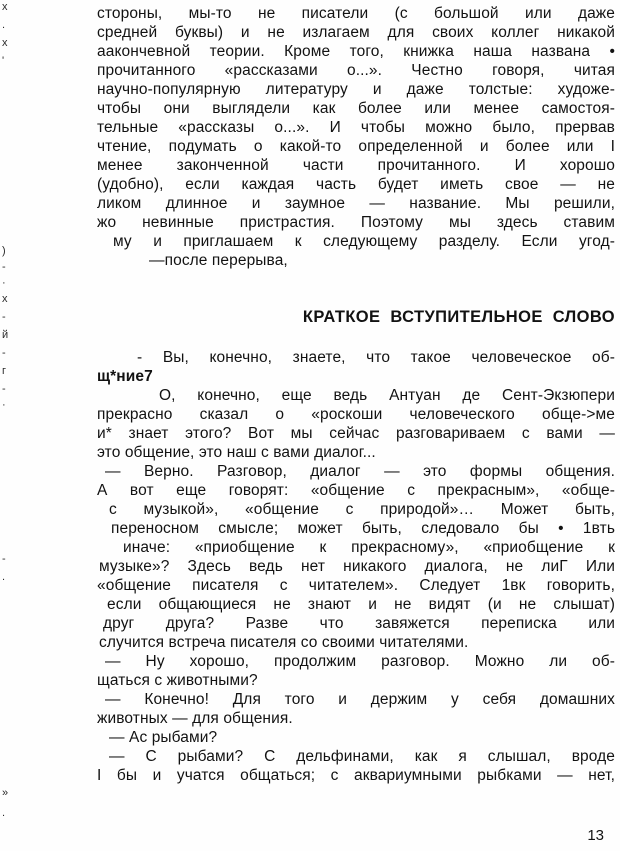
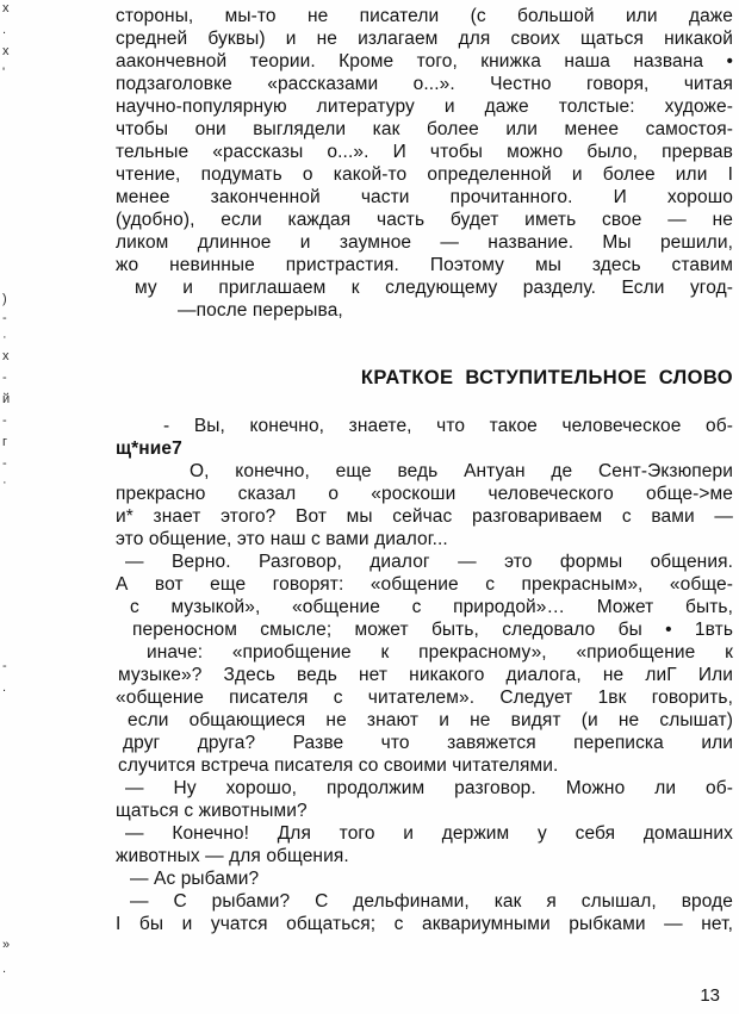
  х
  .
  х
  '
  )
  -
  ·
  х
  -
  й
  -
  г
  -
  ·
  -
  .
  »
  .
  стороны, мы-то не писатели (с большой или даже
- средней буквы) и не излагаем для своих коллег никакой
+ средней буквы) и не излагаем для своих щаться никакой
  аакончевной теории. Кроме того, книжка наша названа •
- прочитанного «рассказами о...». Честно говоря, читая
+ подзаголовке «рассказами о...». Честно говоря, читая
  научно-популярную литературу и даже толстые: художе-
  чтобы они выглядели как более или менее самостоя-
  тельные «рассказы о...». И чтобы можно было, прервав
  чтение, подумать о какой-то определенной и более или I
  менее законченной части прочитанного. И хорошо
  (удобно), если каждая часть будет иметь свое — не
  ликом длинное и заумное — название. Мы решили,
  жо невинные пристрастия. Поэтому мы здесь ставим
  му и приглашаем к следующему разделу. Если угод-
  —после перерыва,
  КРАТКОЕ ВСТУПИТЕЛЬНОЕ СЛОВО
  - Вы, конечно, знаете, что такое человеческое об-
  щ*ние7
  О, конечно, еще ведь Антуан де Сент-Экзюпери
  прекрасно сказал о «роскоши человеческого обще->ме
  и* знает этого? Вот мы сейчас разговариваем с вами —
  это общение, это наш с вами диалог...
  — Верно. Разговор, диалог — это формы общения.
  А вот еще говорят: «общение с прекрасным», «обще-
  с музыкой», «общение с природой»… Может быть,
  переносном смысле; может быть, следовало бы • 1вть
  иначе: «приобщение к прекрасному», «приобщение к
  музыке»? Здесь ведь нет никакого диалога, не лиГ Или
  «общение писателя с читателем». Следует 1вк говорить,
  если общающиеся не знают и не видят (и не слышат)
  друг друга? Разве что завяжется переписка или
  случится встреча писателя со своими читателями.
  — Ну хорошо, продолжим разговор. Можно ли об-
  щаться с животными?
  — Конечно! Для того и держим у себя домашних
  животных — для общения.
  — Ас рыбами?
  — С рыбами? С дельфинами, как я слышал, вроде
  I бы и учатся общаться; с аквариумными рыбками — нет,
  13
